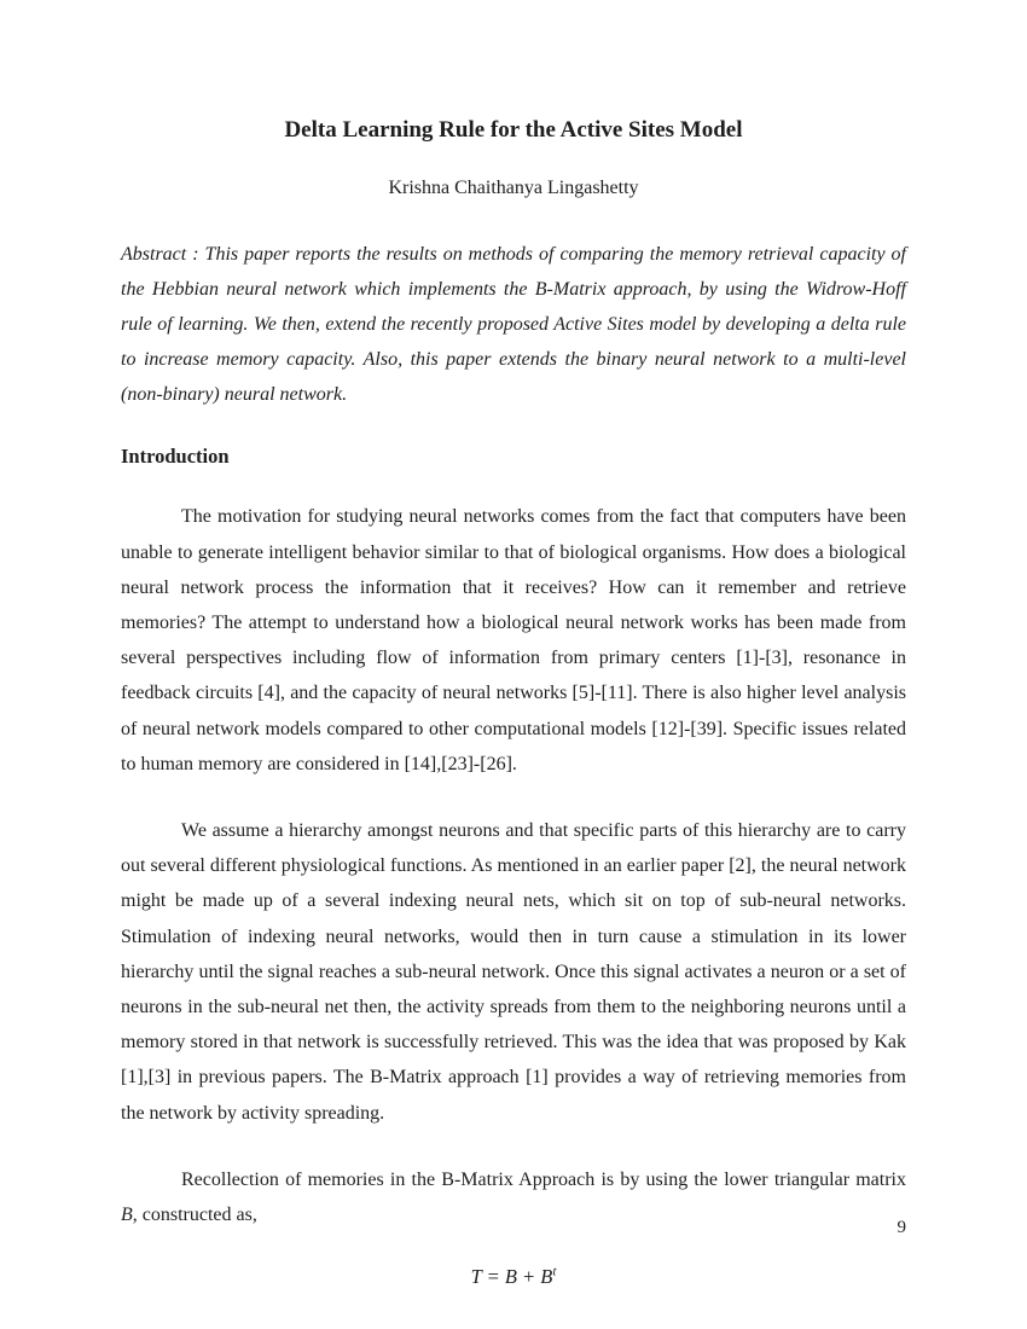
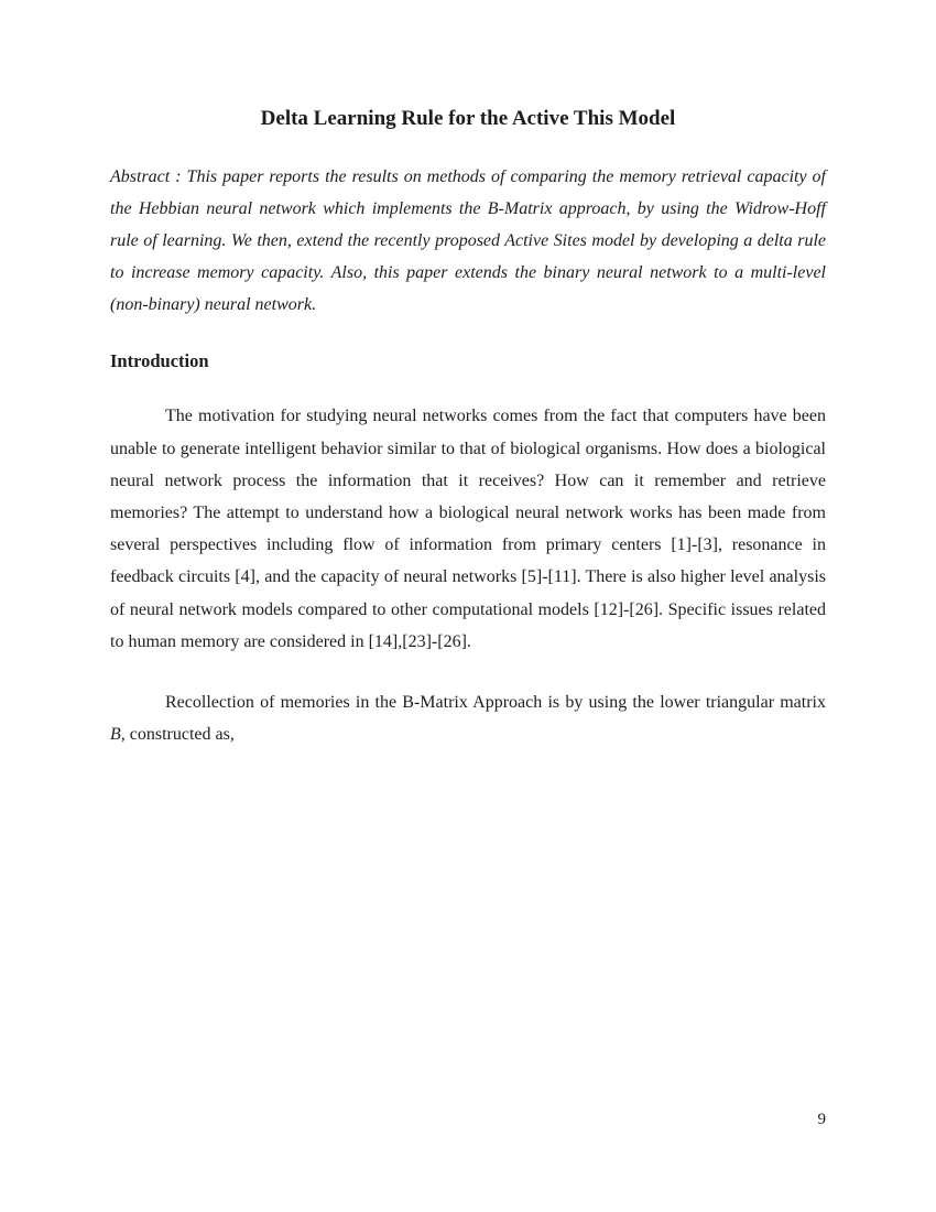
- Delta Learning Rule for the Active Sites Model
+ Delta Learning Rule for the Active This Model
- Krishna Chaithanya Lingashetty
  Abstract : This paper reports the results on methods of comparing the memory retrieval capacity of the Hebbian neural network which implements the B-Matrix approach, by using the Widrow-Hoff rule of learning. We then, extend the recently proposed Active Sites model by developing a delta rule to increase memory capacity. Also, this paper extends the binary neural network to a multi-level (non-binary) neural network.
  Introduction
- The motivation for studying neural networks comes from the fact that computers have been unable to generate intelligent behavior similar to that of biological organisms. How does a biological neural network process the information that it receives? How can it remember and retrieve memories? The attempt to understand how a biological neural network works has been made from several perspectives including flow of information from primary centers [1]-[3], resonance in feedback circuits [4], and the capacity of neural networks [5]-[11]. There is also higher level analysis of neural network models compared to other computational models [12]-[39]. Specific issues related to human memory are considered in [14],[23]-[26].
+ The motivation for studying neural networks comes from the fact that computers have been unable to generate intelligent behavior similar to that of biological organisms. How does a biological neural network process the information that it receives? How can it remember and retrieve memories? The attempt to understand how a biological neural network works has been made from several perspectives including flow of information from primary centers [1]-[3], resonance in feedback circuits [4], and the capacity of neural networks [5]-[11]. There is also higher level analysis of neural network models compared to other computational models [12]-[26]. Specific issues related to human memory are considered in [14],[23]-[26].
- We assume a hierarchy amongst neurons and that specific parts of this hierarchy are to carry out several different physiological functions. As mentioned in an earlier paper [2], the neural network might be made up of a several indexing neural nets, which sit on top of sub-neural networks. Stimulation of indexing neural networks, would then in turn cause a stimulation in its lower hierarchy until the signal reaches a sub-neural network. Once this signal activates a neuron or a set of neurons in the sub-neural net then, the activity spreads from them to the neighboring neurons until a memory stored in that network is successfully retrieved. This was the idea that was proposed by Kak [1],[3] in previous papers. The B-Matrix approach [1] provides a way of retrieving memories from the network by activity spreading.
  Recollection of memories in the B-Matrix Approach is by using the lower triangular matrix B, constructed as,
- T = B + Bt
  9
